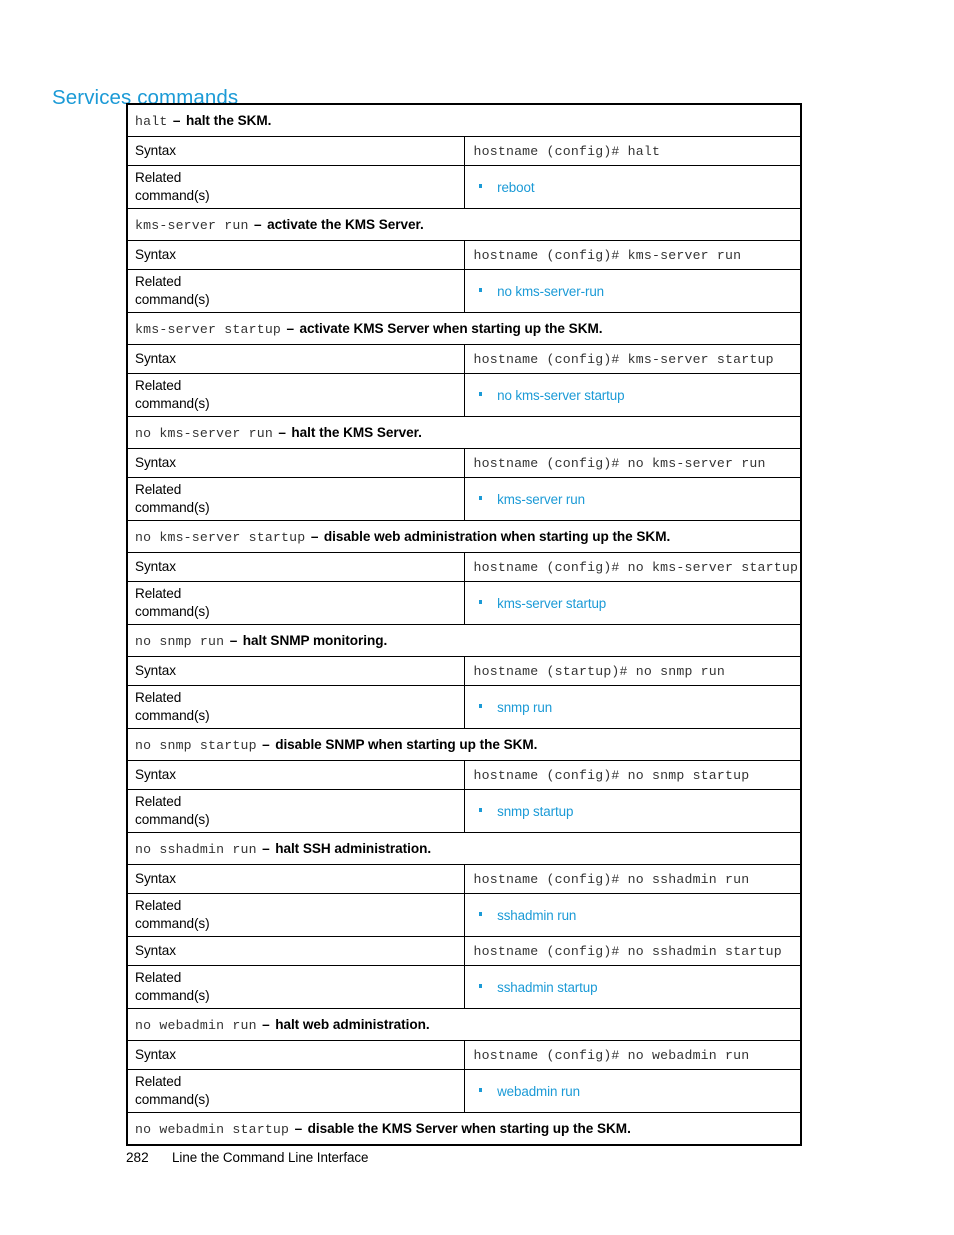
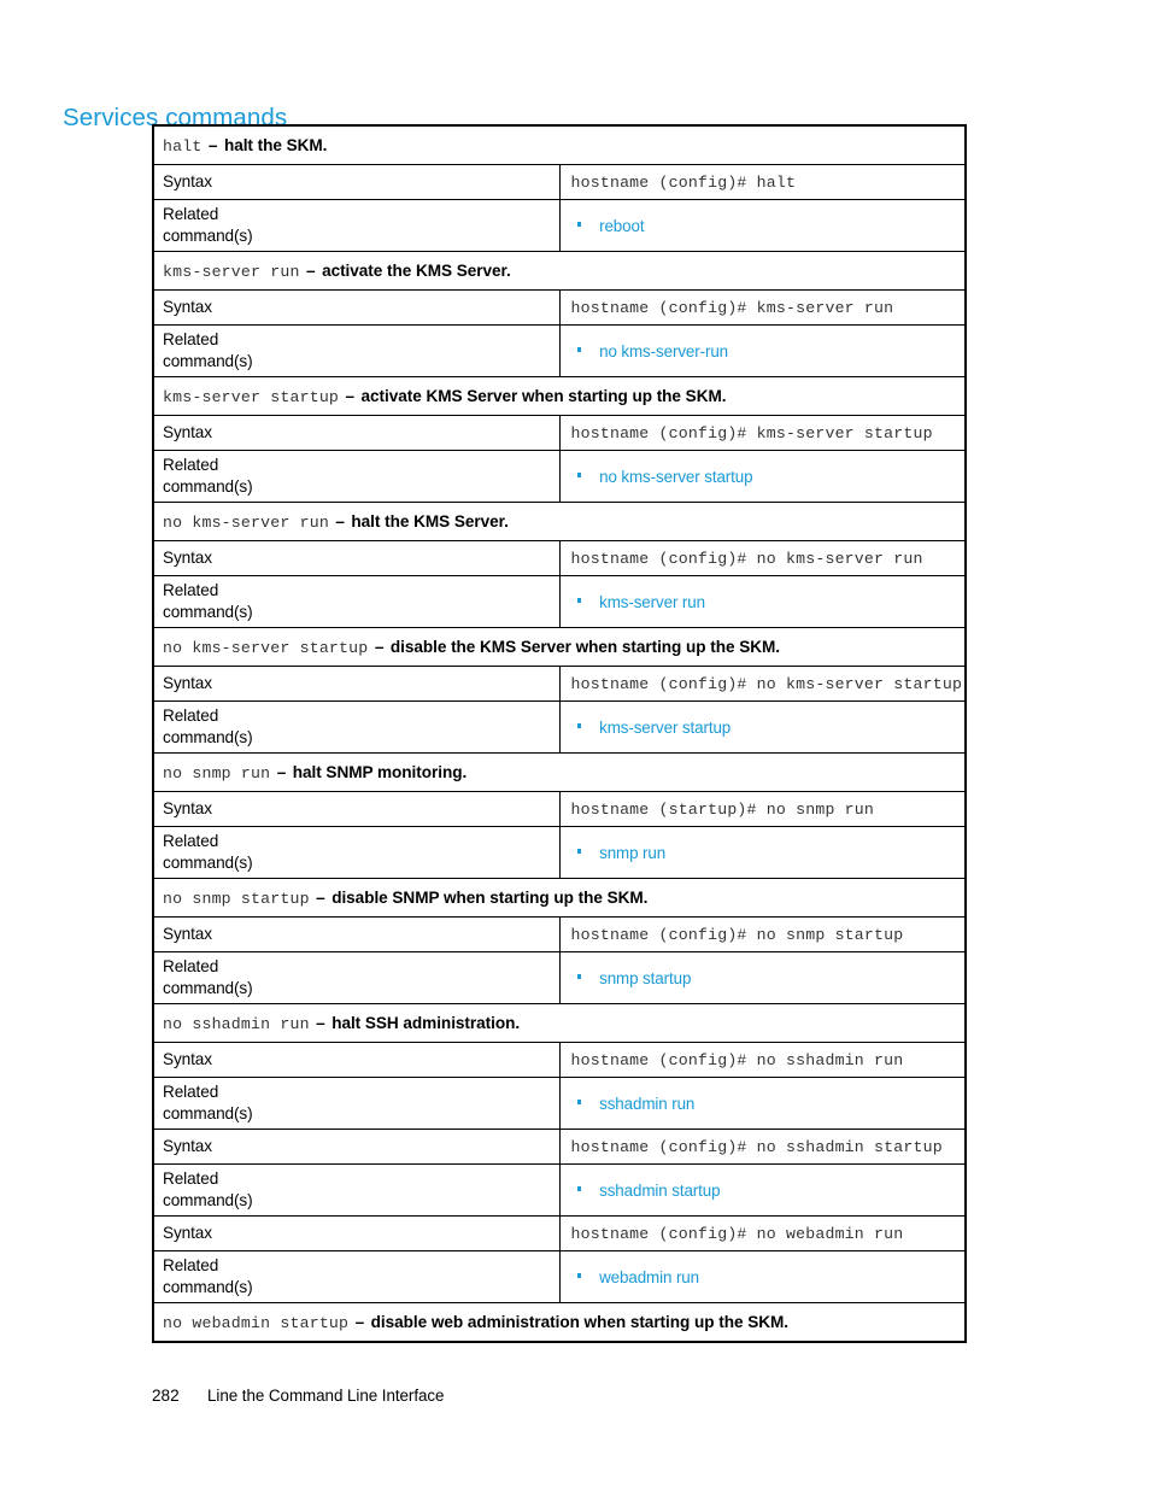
  Services commands
  halt – halt the SKM.
  Syntax	hostname (config)# halt
  Relatedcommand(s)	reboot
  kms-server run – activate the KMS Server.
  Syntax	hostname (config)# kms-server run
  Relatedcommand(s)	no kms-server-run
  kms-server startup – activate KMS Server when starting up the SKM.
  Syntax	hostname (config)# kms-server startup
  Relatedcommand(s)	no kms-server startup
  no kms-server run – halt the KMS Server.
  Syntax	hostname (config)# no kms-server run
  Relatedcommand(s)	kms-server run
- no kms-server startup – disable web administration when starting up the SKM.
+ no kms-server startup – disable the KMS Server when starting up the SKM.
  Syntax	hostname (config)# no kms-server startup
  Relatedcommand(s)	kms-server startup
  no snmp run – halt SNMP monitoring.
  Syntax	hostname (startup)# no snmp run
  Relatedcommand(s)	snmp run
  no snmp startup – disable SNMP when starting up the SKM.
  Syntax	hostname (config)# no snmp startup
  Relatedcommand(s)	snmp startup
  no sshadmin run – halt SSH administration.
  Syntax	hostname (config)# no sshadmin run
  Relatedcommand(s)	sshadmin run
  Syntax	hostname (config)# no sshadmin startup
  Relatedcommand(s)	sshadmin startup
- no webadmin run – halt web administration.
  Syntax	hostname (config)# no webadmin run
  Relatedcommand(s)	webadmin run
- no webadmin startup – disable the KMS Server when starting up the SKM.
+ no webadmin startup – disable web administration when starting up the SKM.
  282
  Line the Command Line Interface
